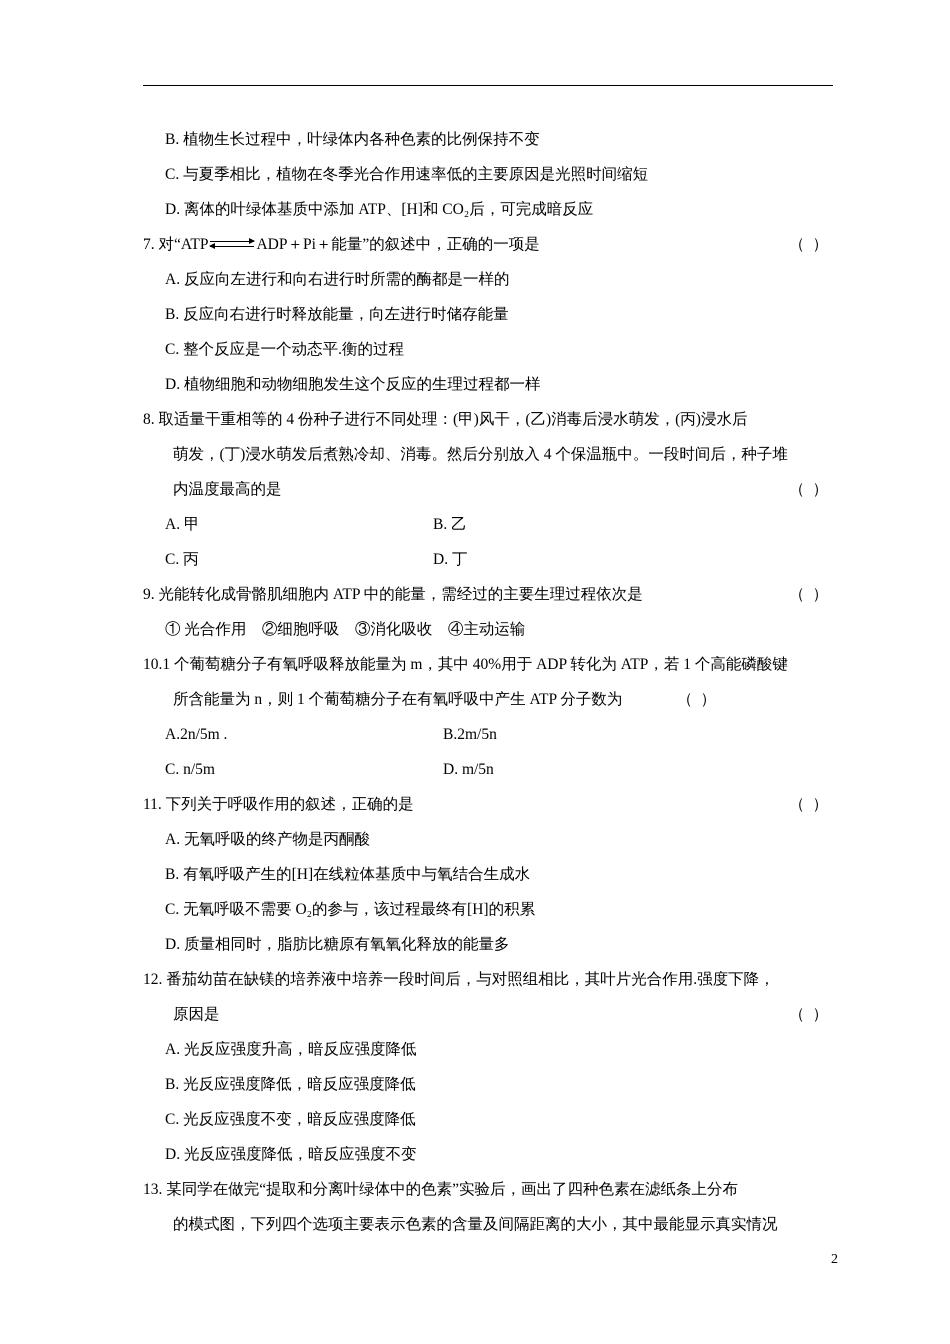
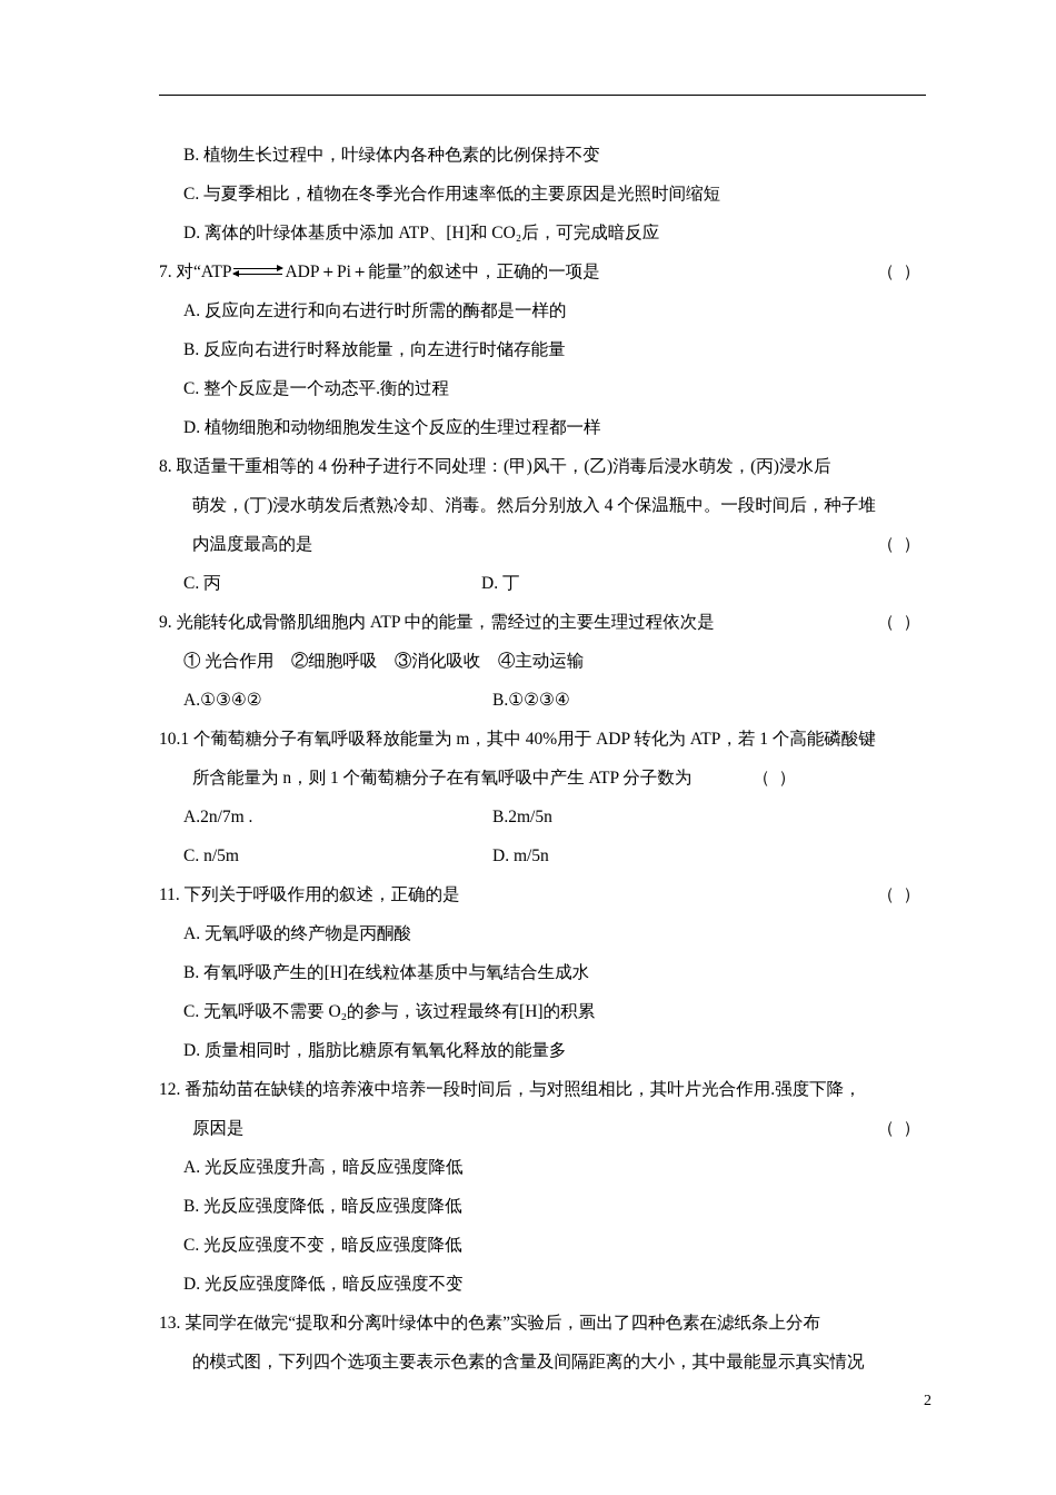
  B. 植物生长过程中，叶绿体内各种色素的比例保持不变
  C. 与夏季相比，植物在冬季光合作用速率低的主要原因是光照时间缩短
  D. 离体的叶绿体基质中添加 ATP、[H]和 CO₂后，可完成暗反应
  7. 对“ATP ADP＋Pi＋能量”的叙述中，正确的一项是
  （ ）
  A. 反应向左进行和向右进行时所需的酶都是一样的
  B. 反应向右进行时释放能量，向左进行时储存能量
  C. 整个反应是一个动态平.衡的过程
  D. 植物细胞和动物细胞发生这个反应的生理过程都一样
  8. 取适量干重相等的 4 份种子进行不同处理：(甲)风干，(乙)消毒后浸水萌发，(丙)浸水后
  萌发，(丁)浸水萌发后煮熟冷却、消毒。然后分别放入 4 个保温瓶中。一段时间后，种子堆
  内温度最高的是
  （ ）
- A. 甲
- B. 乙
  C. 丙
  D. 丁
  9. 光能转化成骨骼肌细胞内 ATP 中的能量，需经过的主要生理过程依次是
  （ ）
  ① 光合作用 ②细胞呼吸 ③消化吸收 ④主动运输
+ A.①③④②
+ B.①②③④
  10.1 个葡萄糖分子有氧呼吸释放能量为 m，其中 40%用于 ADP 转化为 ATP，若 1 个高能磷酸键
  所含能量为 n，则 1 个葡萄糖分子在有氧呼吸中产生 ATP 分子数为
  （ ）
- A.2n/5m .
+ A.2n/7m .
  B.2m/5n
  C. n/5m
  D. m/5n
  11. 下列关于呼吸作用的叙述，正确的是
  （ ）
  A. 无氧呼吸的终产物是丙酮酸
  B. 有氧呼吸产生的[H]在线粒体基质中与氧结合生成水
  C. 无氧呼吸不需要 O₂的参与，该过程最终有[H]的积累
  D. 质量相同时，脂肪比糖原有氧氧化释放的能量多
  12. 番茄幼苗在缺镁的培养液中培养一段时间后，与对照组相比，其叶片光合作用.强度下降，
  原因是
  （ ）
  A. 光反应强度升高，暗反应强度降低
  B. 光反应强度降低，暗反应强度降低
  C. 光反应强度不变，暗反应强度降低
  D. 光反应强度降低，暗反应强度不变
  13. 某同学在做完“提取和分离叶绿体中的色素”实验后，画出了四种色素在滤纸条上分布
  的模式图，下列四个选项主要表示色素的含量及间隔距离的大小，其中最能显示真实情况
  2
